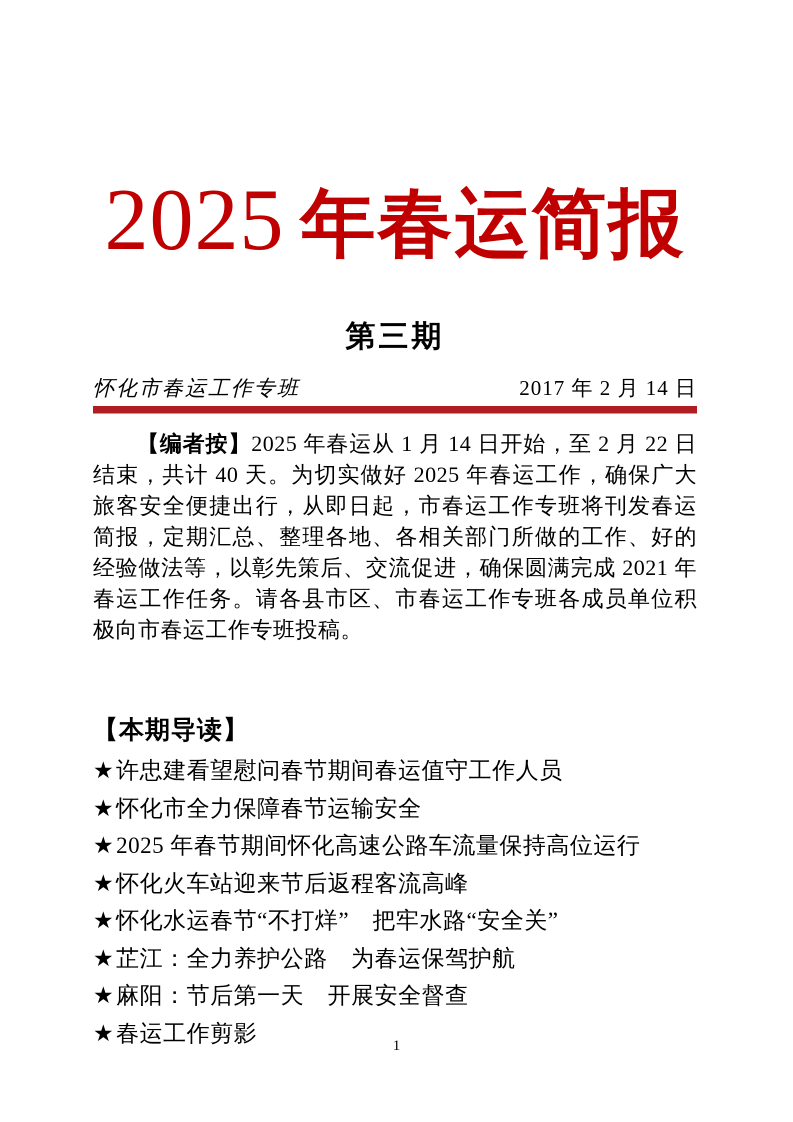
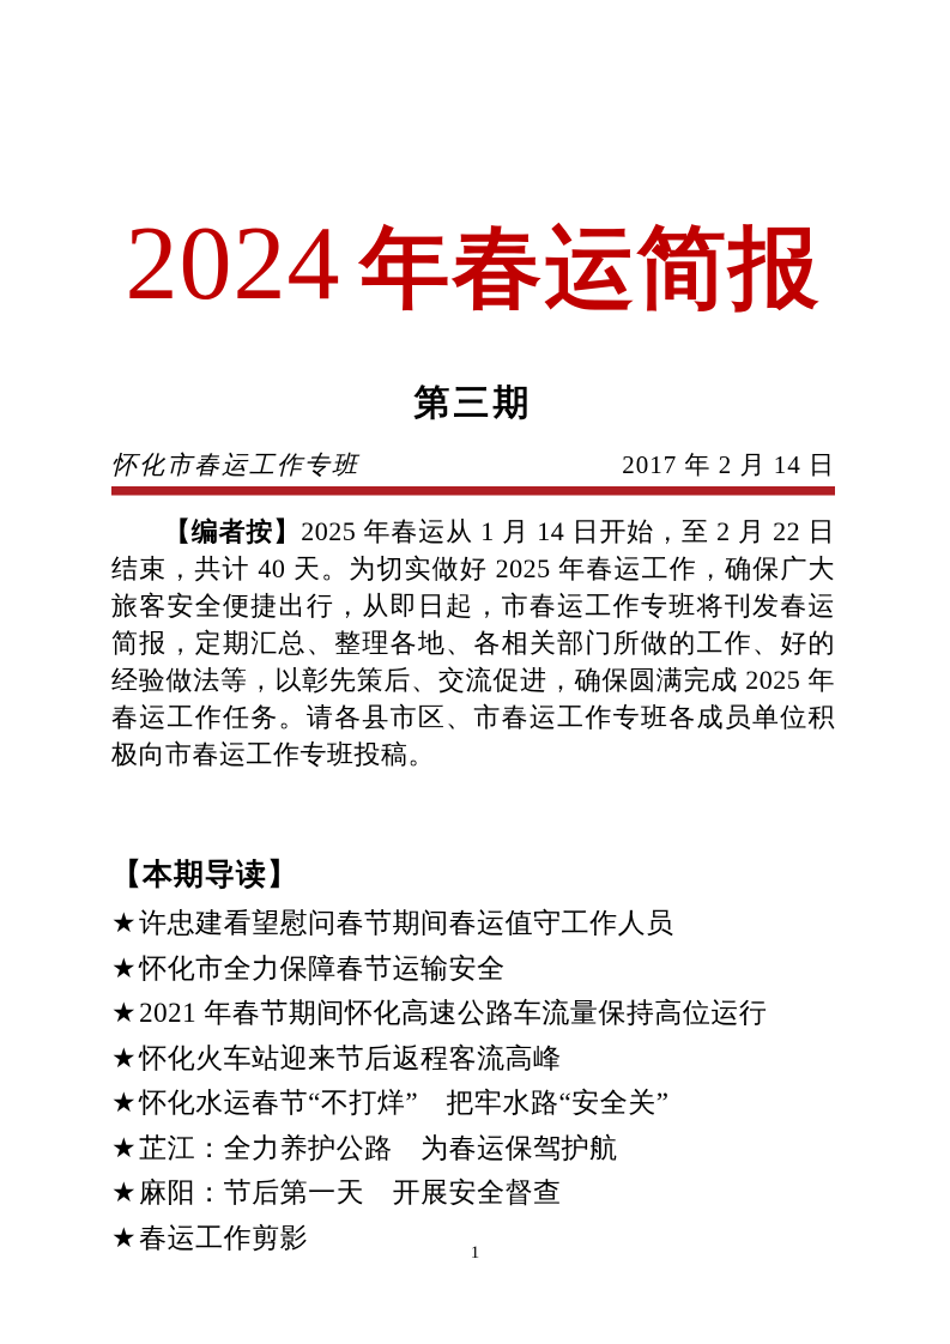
- 2025 年春运简报
+ 2024 年春运简报
  第三期
  怀化市春运工作专班
  2017 年 2 月 14 日
- 【编者按】2025 年春运从 1 月 14 日开始，至 2 月 22 日结束，共计 40 天。为切实做好 2025 年春运工作，确保广大旅客安全便捷出行，从即日起，市春运工作专班将刊发春运简报，定期汇总、整理各地、各相关部门所做的工作、好的经验做法等，以彰先策后、交流促进，确保圆满完成 2021 年春运工作任务。请各县市区、市春运工作专班各成员单位积极向市春运工作专班投稿。
+ 【编者按】2025 年春运从 1 月 14 日开始，至 2 月 22 日结束，共计 40 天。为切实做好 2025 年春运工作，确保广大旅客安全便捷出行，从即日起，市春运工作专班将刊发春运简报，定期汇总、整理各地、各相关部门所做的工作、好的经验做法等，以彰先策后、交流促进，确保圆满完成 2025 年春运工作任务。请各县市区、市春运工作专班各成员单位积极向市春运工作专班投稿。
  【本期导读】
  ★许忠建看望慰问春节期间春运值守工作人员
  ★怀化市全力保障春节运输安全
- ★2025 年春节期间怀化高速公路车流量保持高位运行
+ ★2021 年春节期间怀化高速公路车流量保持高位运行
  ★怀化火车站迎来节后返程客流高峰
  ★怀化水运春节“不打烊” 把牢水路“安全关”
  ★芷江：全力养护公路 为春运保驾护航
  ★麻阳：节后第一天 开展安全督查
  ★春运工作剪影
  1
